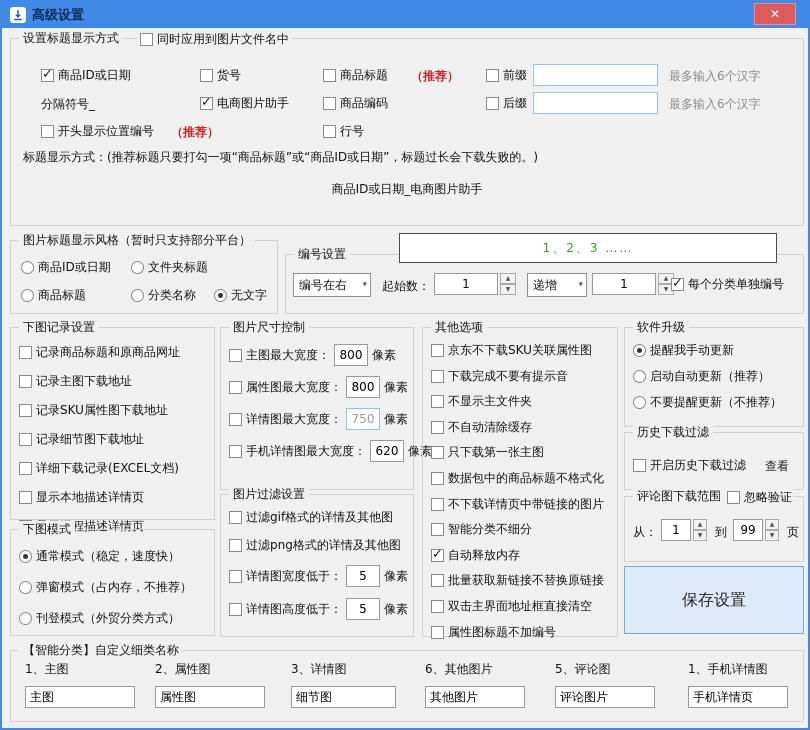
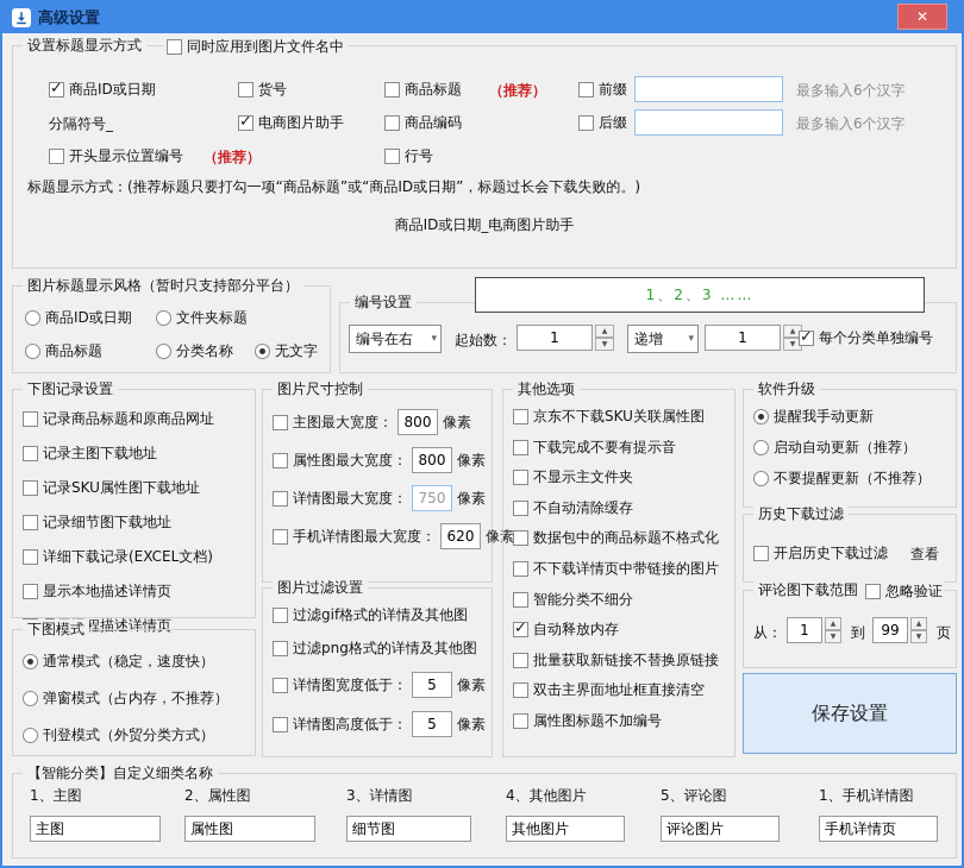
  高级设置
  ✕
  设置标题显示方式
  同时应用到图片文件名中
  商品ID或日期
  货号
  商品标题
  （推荐）
  前缀
  最多输入6个汉字
  分隔符号_
  电商图片助手
  商品编码
  后缀
  最多输入6个汉字
  开头显示位置编号
  （推荐）
  行号
  标题显示方式：(推荐标题只要打勾一项“商品标题”或“商品ID或日期”，标题过长会下载失败的。)
  商品ID或日期_电商图片助手
  图片标题显示风格（暂时只支持部分平台）
  商品ID或日期
  文件夹标题
  商品标题
  分类名称
  无文字
  1、2、3 ……
  编号设置
  编号在右
  ▾
  起始数：
  1
  递增
  ▾
  1
  每个分类单独编号
  下图记录设置
  记录商品标题和原商品网址
  记录主图下载地址
  记录SKU属性图下载地址
  记录细节图下载地址
  详细下载记录(EXCEL文档)
  显示本地描述详情页
  下图模式
  通常模式（稳定，速度快）
  弹窗模式（占内存，不推荐）
  刊登模式（外贸分类方式）
  图片尺寸控制
  主图最大宽度：
  800
  像素
  属性图最大宽度：
  800
  像素
  详情图最大宽度：
  750
  像素
  手机详情图最大宽度：
  620
  像素
  图片过滤设置
  过滤gif格式的详情及其他图
  过滤png格式的详情及其他图
  详情图宽度低于：
  5
  像素
  详情图高度低于：
  5
  像素
  其他选项
  京东不下载SKU关联属性图
  下载完成不要有提示音
  不显示主文件夹
  不自动清除缓存
- 只下载第一张主图
  数据包中的商品标题不格式化
  不下载详情页中带链接的图片
  智能分类不细分
  自动释放内存
  批量获取新链接不替换原链接
  双击主界面地址框直接清空
  属性图标题不加编号
  软件升级
  提醒我手动更新
  启动自动更新（推荐）
  不要提醒更新（不推荐）
  历史下载过滤
  开启历史下载过滤
  查看
  评论图下载范围
  忽略验证
  从：
  1
  到
  99
  页
  保存设置
  【智能分类】自定义细类名称
  1、主图
  主图
  2、属性图
  属性图
  3、详情图
  细节图
- 6、其他图片
+ 4、其他图片
  其他图片
  5、评论图
  评论图片
  1、手机详情图
  手机详情页
